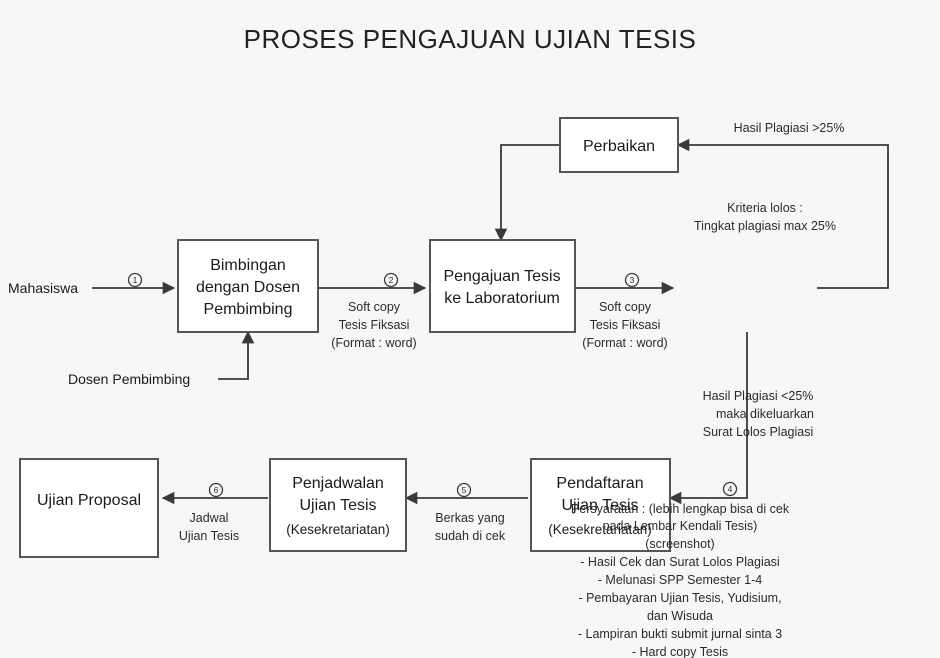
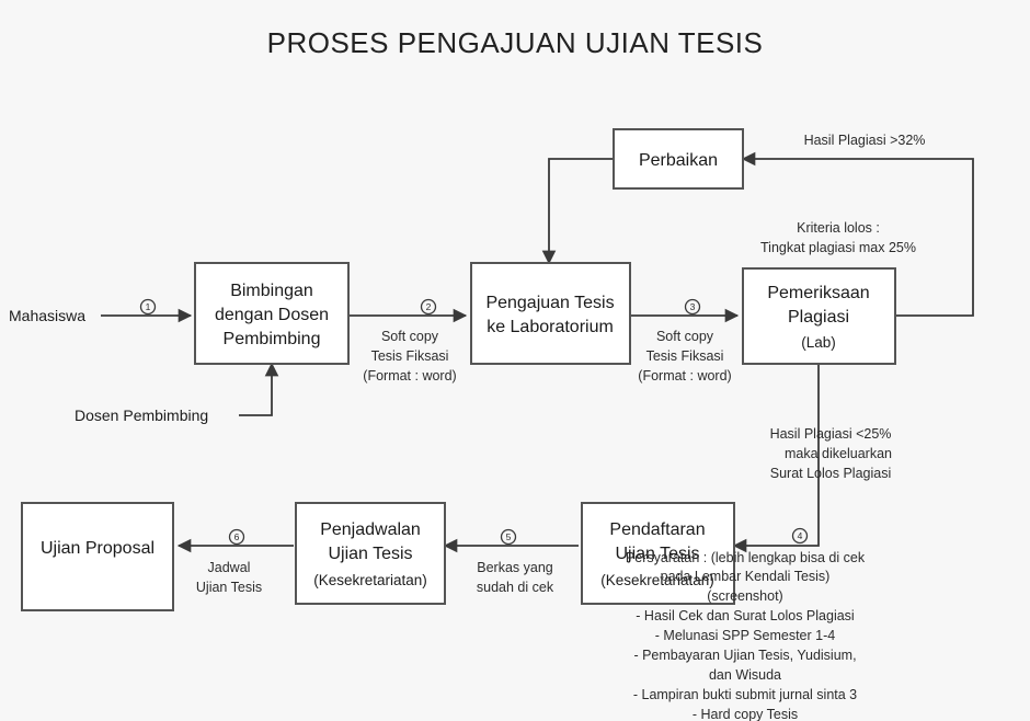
  PROSES PENGAJUAN UJIAN TESIS
  Perbaikan
  Bimbingan
  dengan Dosen
  Pembimbing
  Pengajuan Tesis
  ke Laboratorium
+ Pemeriksaan
+ Plagiasi
+ (Lab)
  Pendaftaran
  Ujian Tesis
  (Kesekretariatan)
  Penjadwalan
  Ujian Tesis
  (Kesekretariatan)
  Ujian Proposal
  Mahasiswa
  Dosen Pembimbing
  1
  2
  3
  4
  5
  6
  Soft copy
  Tesis Fiksasi
  (Format : word)
  Soft copy
  Tesis Fiksasi
  (Format : word)
- Hasil Plagiasi >25%
+ Hasil Plagiasi >32%
  Kriteria lolos :
  Tingkat plagiasi max 25%
  Hasil Plagiasi <25%
  maka dikeluarkan
  Surat Lolos Plagiasi
  Berkas yang
  sudah di cek
  Jadwal
  Ujian Tesis
  Persyaratan : (lebih lengkap bisa di cek
  pada Lembar Kendali Tesis)
  (screenshot)
  - Hasil Cek dan Surat Lolos Plagiasi
  - Melunasi SPP Semester 1-4
  - Pembayaran Ujian Tesis, Yudisium,
  dan Wisuda
  - Lampiran bukti submit jurnal sinta 3
  - Hard copy Tesis
